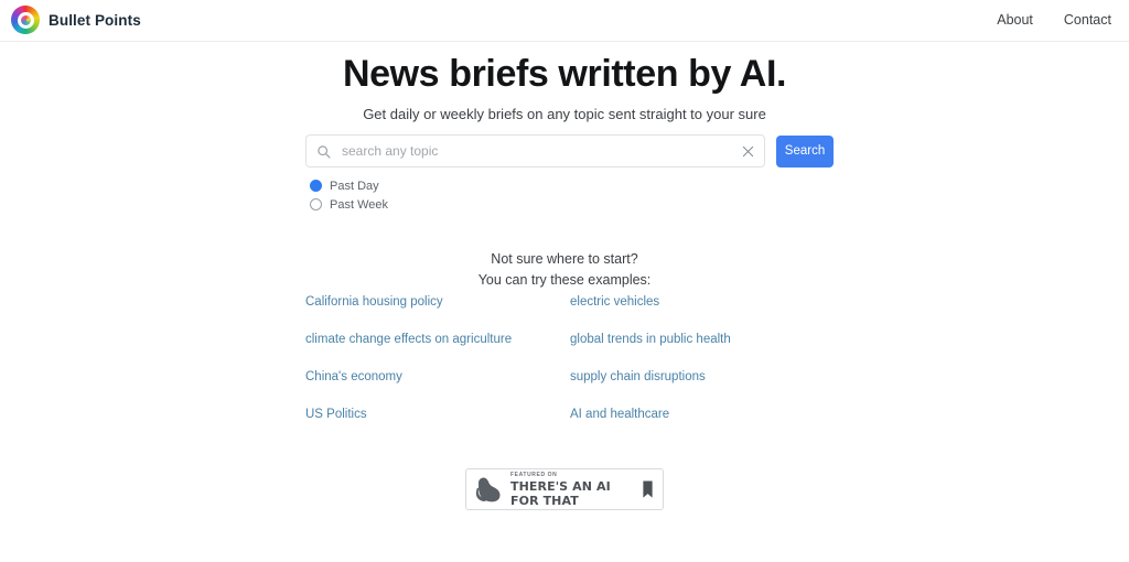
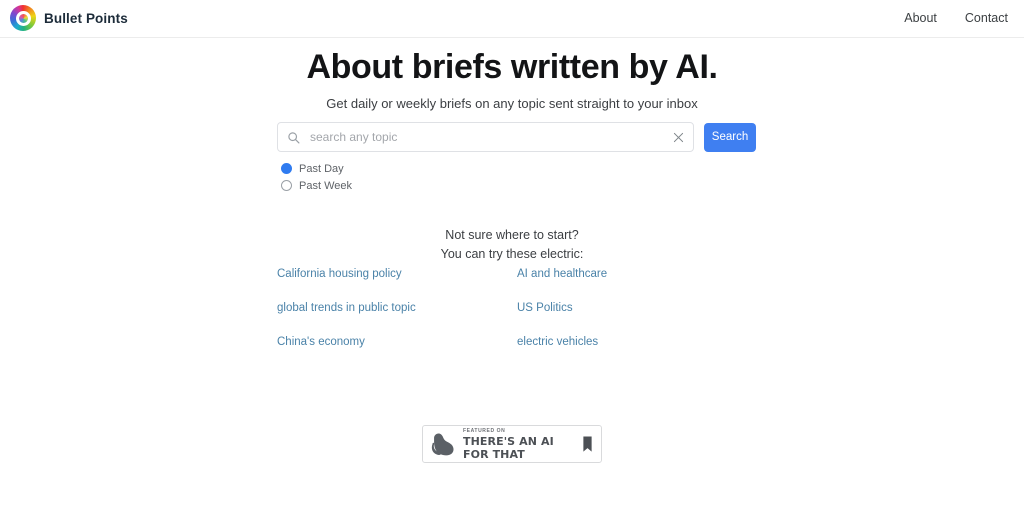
  Bullet Points
  About
  Contact
- News briefs written by AI.
+ About briefs written by AI.
- Get daily or weekly briefs on any topic sent straight to your sure
+ Get daily or weekly briefs on any topic sent straight to your inbox
  search any topic
  Search
  Past Day
  Past Week
  Not sure where to start?
- You can try these examples:
+ You can try these electric:
  California housing policy
- electric vehicles
+ AI and healthcare
- climate change effects on agriculture
- global trends in public health
+ global trends in public topic
- China's economy
+ US Politics
- supply chain disruptions
- US Politics
+ China's economy
- AI and healthcare
+ electric vehicles
  THERE'S AN AI FOR THAT
